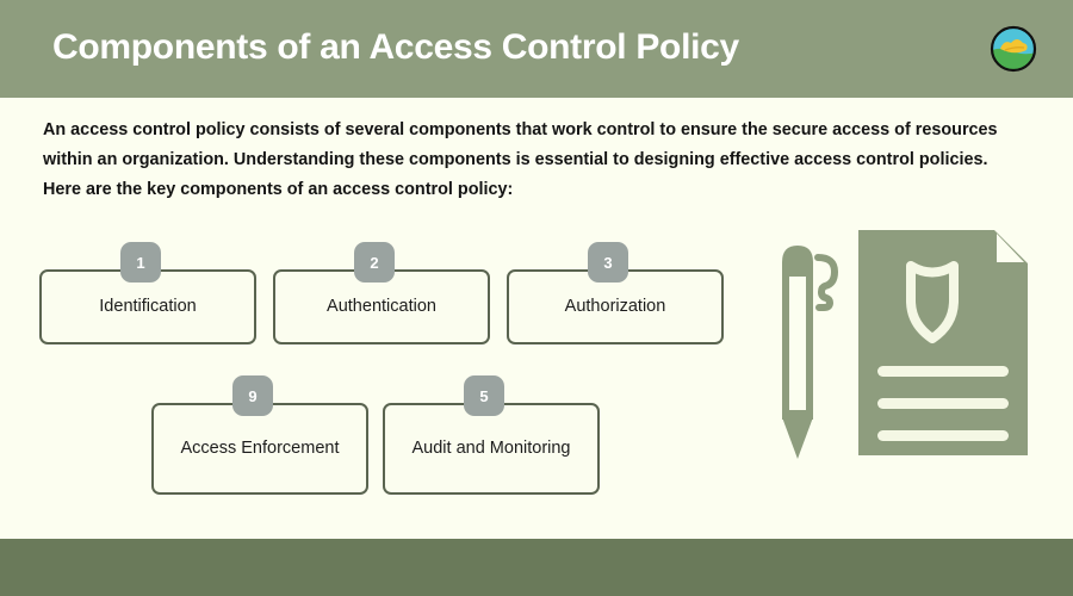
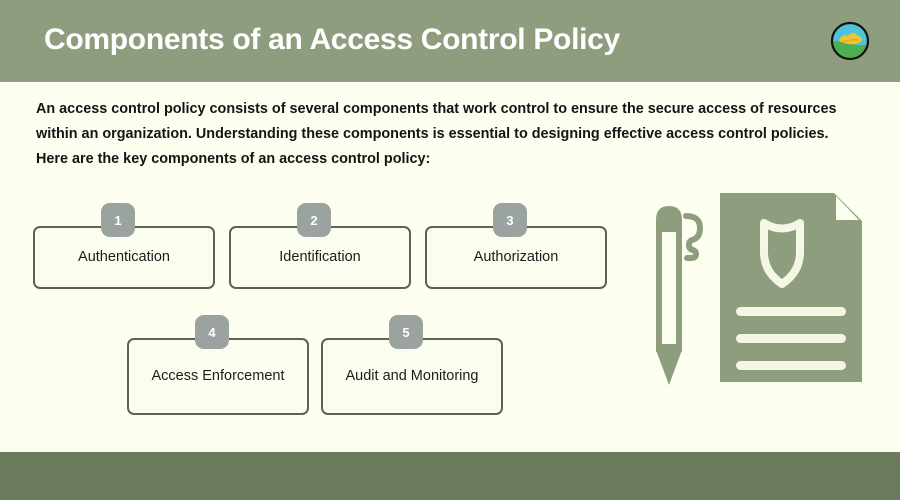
  Components of an Access Control Policy
  An access control policy consists of several components that work control to ensure the secure access of resources within an organization. Understanding these components is essential to designing effective access control policies. Here are the key components of an access control policy:
- Identification
+ Authentication
  1
- Authentication
+ Identification
  2
  Authorization
  3
  Access Enforcement
- 9
+ 4
  Audit and Monitoring
  5
